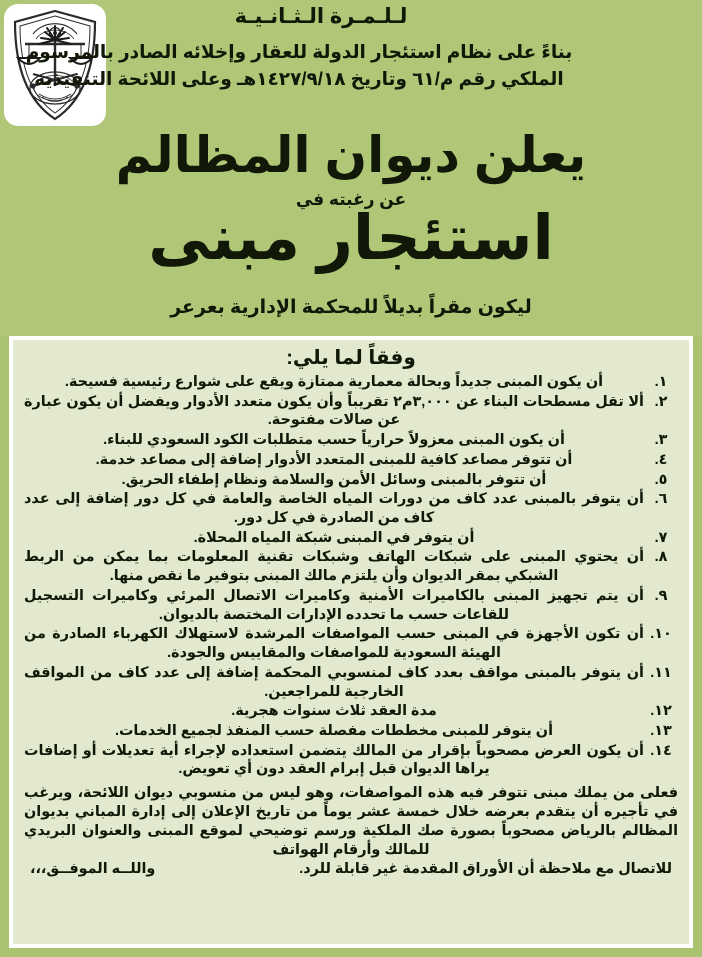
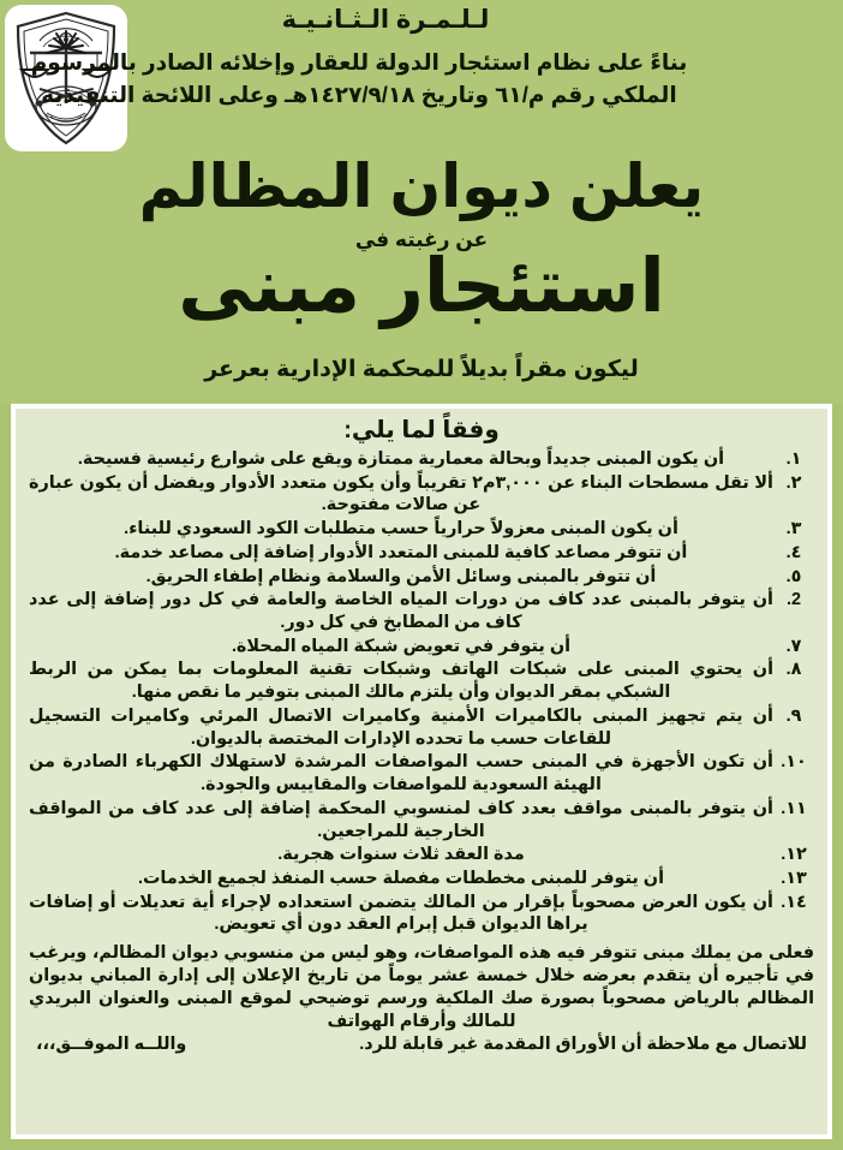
  لـلـمـرة الـثـانـيـة
  بناءً على نظام استئجار الدولة للعقار وإخلائه الصادر بالمرسوم الملكي رقم م/٦١ وتاريخ ١٤٢٧/٩/١٨هـ وعلى اللائحة التنفيذية
  يعلن ديوان المظالم
  عن رغبته في
  استئجار مبنى
  ليكون مقراً بديلاً للمحكمة الإدارية بعرعر
  وفقاً لما يلي:
  ١.
  أن يكون المبنى جديداً وبحالة معمارية ممتازة ويقع على شوارع رئيسية فسيحة.
  ٢.
  ألا تقل مسطحات البناء عن ٣,٠٠٠م٢ تقريباً وأن يكون متعدد الأدوار ويفضل أن يكون عبارة عن صالات مفتوحة.
  ٣.
  أن يكون المبنى معزولاً حرارياً حسب متطلبات الكود السعودي للبناء.
  ٤.
  أن تتوفر مصاعد كافية للمبنى المتعدد الأدوار إضافة إلى مصاعد خدمة.
  ٥.
  أن تتوفر بالمبنى وسائل الأمن والسلامة ونظام إطفاء الحريق.
- ٦.
+ 2.
- أن يتوفر بالمبنى عدد كاف من دورات المياه الخاصة والعامة في كل دور إضافة إلى عدد كاف من الصادرة في كل دور.
+ أن يتوفر بالمبنى عدد كاف من دورات المياه الخاصة والعامة في كل دور إضافة إلى عدد كاف من المطابخ في كل دور.
  ٧.
- أن يتوفر في المبنى شبكة المياه المحلاة.
+ أن يتوفر في تعويض شبكة المياه المحلاة.
  ٨.
  أن يحتوي المبنى على شبكات الهاتف وشبكات تقنية المعلومات بما يمكن من الربط الشبكي بمقر الديوان وأن يلتزم مالك المبنى بتوفير ما نقص منها.
  ٩.
  أن يتم تجهيز المبنى بالكاميرات الأمنية وكاميرات الاتصال المرئي وكاميرات التسجيل للقاعات حسب ما تحدده الإدارات المختصة بالديوان.
  ١٠.
  أن تكون الأجهزة في المبنى حسب المواصفات المرشدة لاستهلاك الكهرباء الصادرة من الهيئة السعودية للمواصفات والمقاييس والجودة.
  ١١.
  أن يتوفر بالمبنى مواقف بعدد كاف لمنسوبي المحكمة إضافة إلى عدد كاف من المواقف الخارجية للمراجعين.
  ١٢.
  مدة العقد ثلاث سنوات هجرية.
  ١٣.
  أن يتوفر للمبنى مخططات مفصلة حسب المنفذ لجميع الخدمات.
  ١٤.
  أن يكون العرض مصحوباً بإقرار من المالك يتضمن استعداده لإجراء أية تعديلات أو إضافات يراها الديوان قبل إبرام العقد دون أي تعويض.
- فعلى من يملك مبنى تتوفر فيه هذه المواصفات، وهو ليس من منسوبي ديوان اللائحة، ويرغب في تأجيره أن يتقدم بعرضه خلال خمسة عشر يوماً من تاريخ الإعلان إلى إدارة المباني بديوان المظالم بالرياض مصحوباً بصورة صك الملكية ورسم توضيحي لموقع المبنى والعنوان البريدي للمالك وأرقام الهواتف
+ فعلى من يملك مبنى تتوفر فيه هذه المواصفات، وهو ليس من منسوبي ديوان المظالم، ويرغب في تأجيره أن يتقدم بعرضه خلال خمسة عشر يوماً من تاريخ الإعلان إلى إدارة المباني بديوان المظالم بالرياض مصحوباً بصورة صك الملكية ورسم توضيحي لموقع المبنى والعنوان البريدي للمالك وأرقام الهواتف
  للاتصال مع ملاحظة أن الأوراق المقدمة غير قابلة للرد.
  واللــه الموفــق،،،
